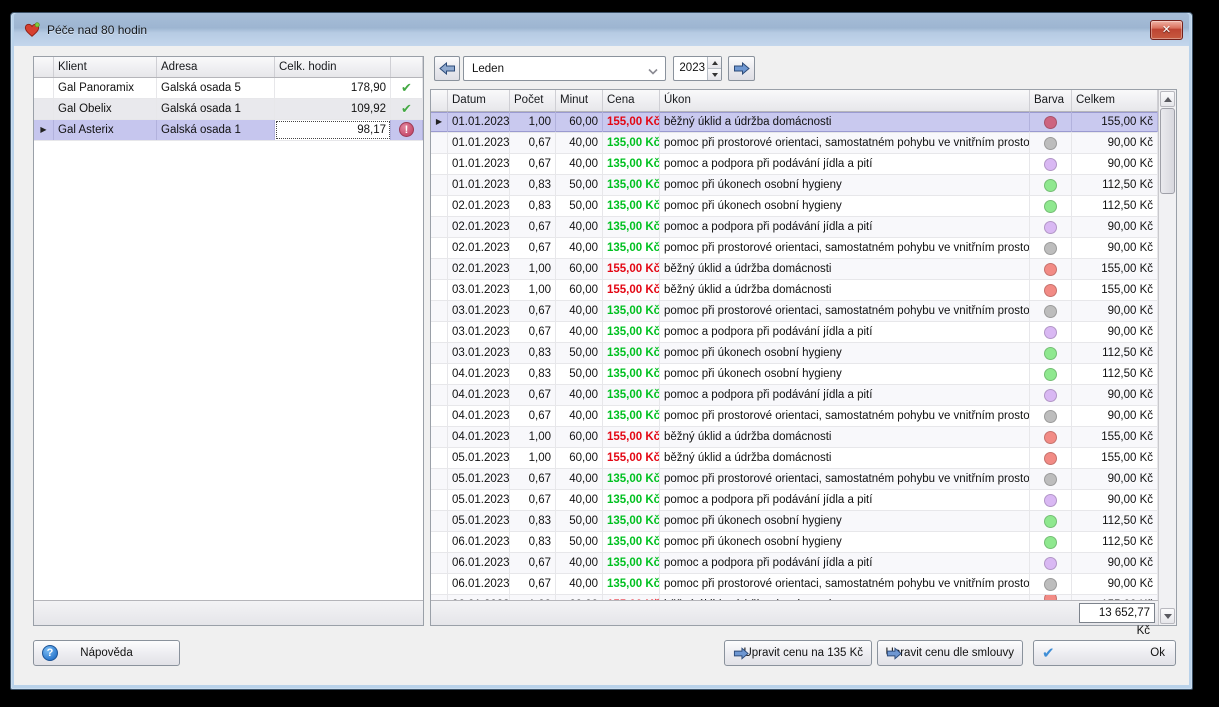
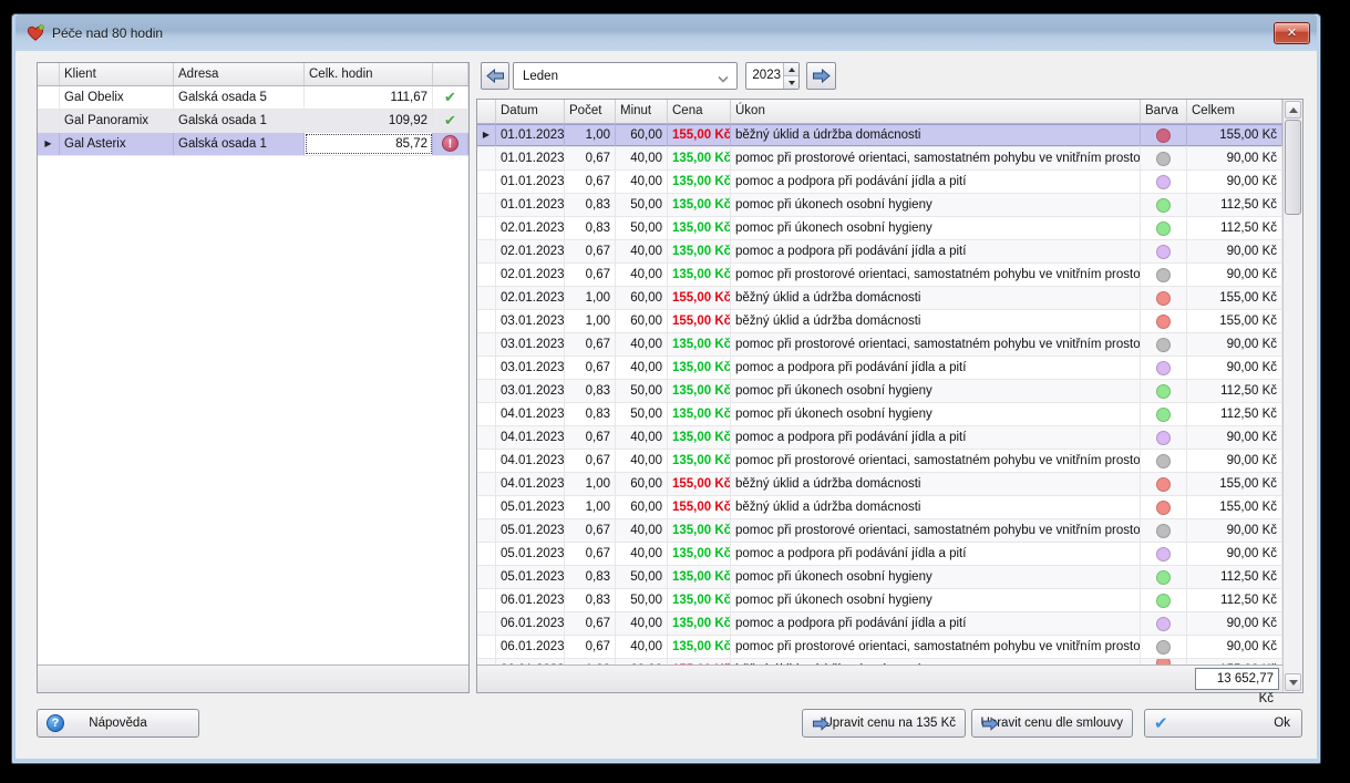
  Péče nad 80 hodin
  ✕
  Klient
  Adresa
  Celk. hodin
- Gal Panoramix
+ Gal Obelix
  Galská osada 5
- 178,90
+ 111,67
  ✔
- Gal Obelix
+ Gal Panoramix
  Galská osada 1
  109,92
  ✔
  ▶
  Gal Asterix
  Galská osada 1
- 98,17
+ 85,72
  !
  Leden
  2023
  Datum
  Počet
  Minut
  Cena
  Úkon
  Barva
  Celkem
  ▶
  01.01.2023
  1,00
  60,00
  155,00 Kč
  běžný úklid a údržba domácnosti
  155,00 Kč
  01.01.2023
  0,67
  40,00
  135,00 Kč
  pomoc při prostorové orientaci, samostatném pohybu ve vnitřním prosto
  90,00 Kč
  01.01.2023
  0,67
  40,00
  135,00 Kč
  pomoc a podpora při podávání jídla a pití
  90,00 Kč
  01.01.2023
  0,83
  50,00
  135,00 Kč
  pomoc při úkonech osobní hygieny
  112,50 Kč
  02.01.2023
  0,83
  50,00
  135,00 Kč
  pomoc při úkonech osobní hygieny
  112,50 Kč
  02.01.2023
  0,67
  40,00
  135,00 Kč
  pomoc a podpora při podávání jídla a pití
  90,00 Kč
  02.01.2023
  0,67
  40,00
  135,00 Kč
  pomoc při prostorové orientaci, samostatném pohybu ve vnitřním prosto
  90,00 Kč
  02.01.2023
  1,00
  60,00
  155,00 Kč
  běžný úklid a údržba domácnosti
  155,00 Kč
  03.01.2023
  1,00
  60,00
  155,00 Kč
  běžný úklid a údržba domácnosti
  155,00 Kč
  03.01.2023
  0,67
  40,00
  135,00 Kč
  pomoc při prostorové orientaci, samostatném pohybu ve vnitřním prosto
  90,00 Kč
  03.01.2023
  0,67
  40,00
  135,00 Kč
  pomoc a podpora při podávání jídla a pití
  90,00 Kč
  03.01.2023
  0,83
  50,00
  135,00 Kč
  pomoc při úkonech osobní hygieny
  112,50 Kč
  04.01.2023
  0,83
  50,00
  135,00 Kč
  pomoc při úkonech osobní hygieny
  112,50 Kč
  04.01.2023
  0,67
  40,00
  135,00 Kč
  pomoc a podpora při podávání jídla a pití
  90,00 Kč
  04.01.2023
  0,67
  40,00
  135,00 Kč
  pomoc při prostorové orientaci, samostatném pohybu ve vnitřním prosto
  90,00 Kč
  04.01.2023
  1,00
  60,00
  155,00 Kč
  běžný úklid a údržba domácnosti
  155,00 Kč
  05.01.2023
  1,00
  60,00
  155,00 Kč
  běžný úklid a údržba domácnosti
  155,00 Kč
  05.01.2023
  0,67
  40,00
  135,00 Kč
  pomoc při prostorové orientaci, samostatném pohybu ve vnitřním prosto
  90,00 Kč
  05.01.2023
  0,67
  40,00
  135,00 Kč
  pomoc a podpora při podávání jídla a pití
  90,00 Kč
  05.01.2023
  0,83
  50,00
  135,00 Kč
  pomoc při úkonech osobní hygieny
  112,50 Kč
  06.01.2023
  0,83
  50,00
  135,00 Kč
  pomoc při úkonech osobní hygieny
  112,50 Kč
  06.01.2023
  0,67
  40,00
  135,00 Kč
  pomoc a podpora při podávání jídla a pití
  90,00 Kč
  06.01.2023
  0,67
  40,00
  135,00 Kč
  pomoc při prostorové orientaci, samostatném pohybu ve vnitřním prosto
  90,00 Kč
  13 652,77 Kč
  ?
  Nápověda
  pravit cenu na 135 Kč
  ravit cenu dle smlouvy
  ✔
  Ok
